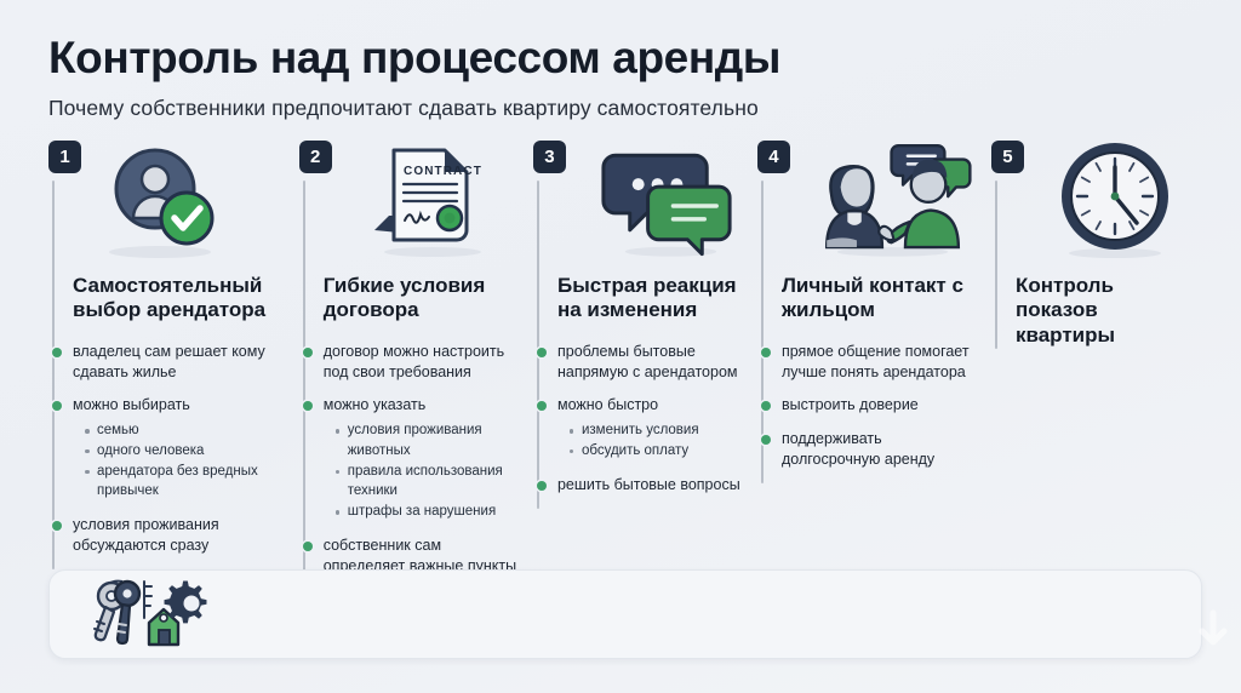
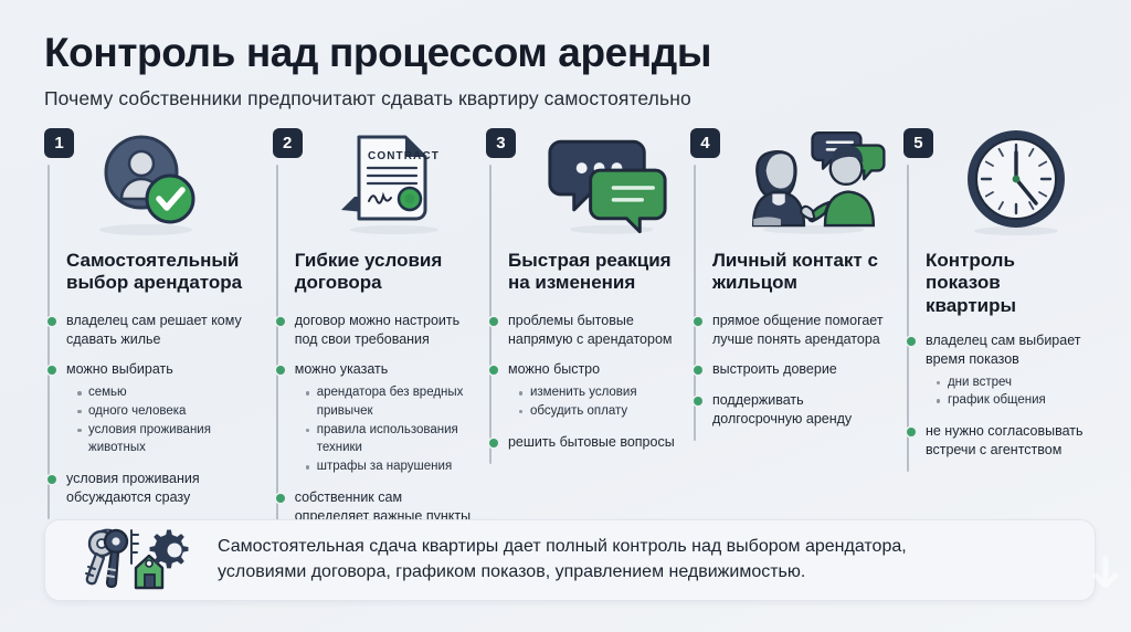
  Контроль над процессом аренды
  Почему собственники предпочитают сдавать квартиру самостоятельно
  1
  Самостоятельный выбор арендатора
  владелец сам решает кому сдавать жилье
  можно выбирать
  семью
  одного человека
- арендатора без вредных привычек
+ условия проживания животных
  условия проживания обсуждаются сразу
  2
  CONTRACT
  Гибкие условия договора
  договор можно настроить под свои требования
  можно указать
- условия проживания животных
+ арендатора без вредных привычек
  правила использования техники
  штрафы за нарушения
  собственник сам определяет важные пункты
  3
  Быстрая реакция на изменения
  проблемы бытовые напрямую с арендатором
  можно быстро
  изменить условия
  обсудить оплату
  решить бытовые вопросы
  4
  Личный контакт с жильцом
  прямое общение помогает лучше понять арендатора
  выстроить доверие
  поддерживать долгосрочную аренду
  5
  Контроль показов квартиры
+ владелец сам выбирает время показов
+ дни встреч
+ график общения
+ не нужно согласовывать встречи с агентством
+ Самостоятельная сдача квартиры дает полный контроль над выбором арендатора,
+ условиями договора, графиком показов, управлением недвижимостью.
